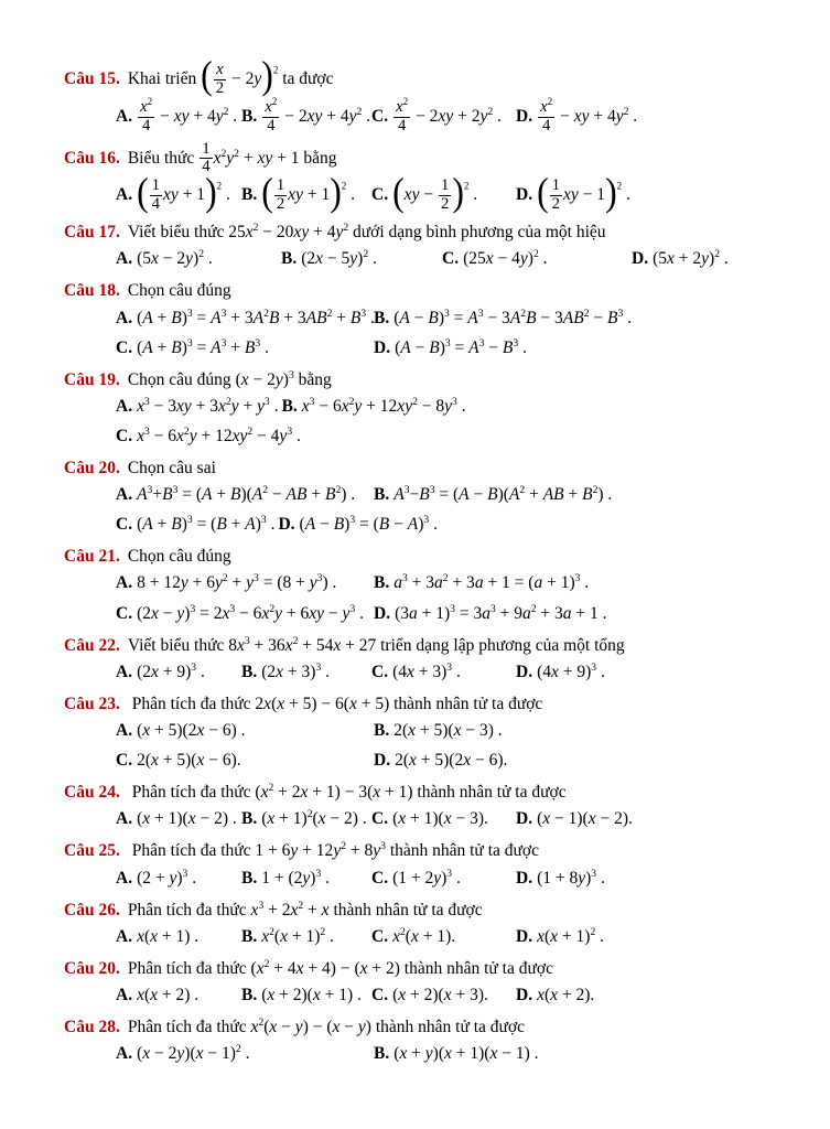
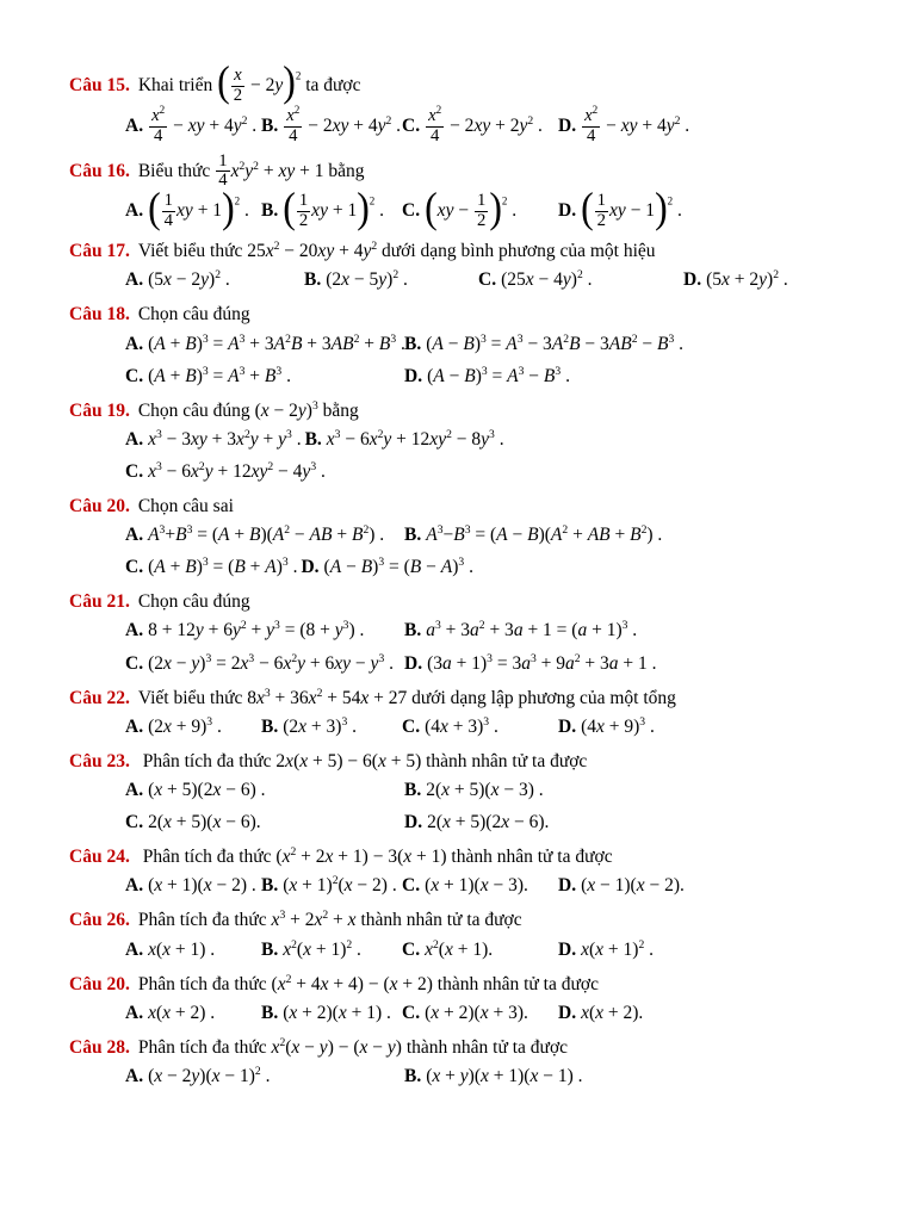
  Câu 15. Khai triển (
  x
  2
  − 2y)2 ta được
  A.
  x2
  4
  − xy + 4y2 .
  B.
  x2
  4
  − 2xy + 4y2 .
  C.
  x2
  4
  − 2xy + 2y2 .
  D.
  x2
  4
  − xy + 4y2 .
  Câu 16. Biểu thức
  1
  4
  x2y2 + xy + 1 bằng
  A. (
  1
  4
  xy + 1)2 .
  B. (
  1
  2
  xy + 1)2 .
  C. (xy −
  1
  2
  )2 .
  D. (
  1
  2
  xy − 1)2 .
  Câu 17. Viết biểu thức 25x2 − 20xy + 4y2 dưới dạng bình phương của một hiệu
  A. (5x − 2y)2 .
  B. (2x − 5y)2 .
  C. (25x − 4y)2 .
  D. (5x + 2y)2 .
  Câu 18. Chọn câu đúng
  A. (A + B)3 = A3 + 3A2B + 3AB2 + B3 .
  B. (A − B)3 = A3 − 3A2B − 3AB2 − B3 .
  C. (A + B)3 = A3 + B3 .
  D. (A − B)3 = A3 − B3 .
  Câu 19. Chọn câu đúng (x − 2y)3 bằng
  A. x3 − 3xy + 3x2y + y3 . B. x3 − 6x2y + 12xy2 − 8y3 .
  C. x3 − 6x2y + 12xy2 − 4y3 .
  Câu 20. Chọn câu sai
  A. A3+B3 = (A + B)(A2 − AB + B2) .
  B. A3−B3 = (A − B)(A2 + AB + B2) .
  C. (A + B)3 = (B + A)3 . D. (A − B)3 = (B − A)3 .
  Câu 21. Chọn câu đúng
  A. 8 + 12y + 6y2 + y3 = (8 + y3) .
  B. a3 + 3a2 + 3a + 1 = (a + 1)3 .
  C. (2x − y)3 = 2x3 − 6x2y + 6xy − y3 .
  D. (3a + 1)3 = 3a3 + 9a2 + 3a + 1 .
- Câu 22. Viết biểu thức 8x3 + 36x2 + 54x + 27 triển dạng lập phương của một tổng
+ Câu 22. Viết biểu thức 8x3 + 36x2 + 54x + 27 dưới dạng lập phương của một tổng
  A. (2x + 9)3 .
  B. (2x + 3)3 .
  C. (4x + 3)3 .
  D. (4x + 9)3 .
  Câu 23. Phân tích đa thức 2x(x + 5) − 6(x + 5) thành nhân tử ta được
  A. (x + 5)(2x − 6) .
  B. 2(x + 5)(x − 3) .
  C. 2(x + 5)(x − 6).
  D. 2(x + 5)(2x − 6).
  Câu 24. Phân tích đa thức (x2 + 2x + 1) − 3(x + 1) thành nhân tử ta được
  A. (x + 1)(x − 2) .
  B. (x + 1)2(x − 2) .
  C. (x + 1)(x − 3).
  D. (x − 1)(x − 2).
- Câu 25. Phân tích đa thức 1 + 6y + 12y2 + 8y3 thành nhân tử ta được
- A. (2 + y)3 .
- B. 1 + (2y)3 .
- C. (1 + 2y)3 .
- D. (1 + 8y)3 .
  Câu 26. Phân tích đa thức x3 + 2x2 + x thành nhân tử ta được
  A. x(x + 1) .
  B. x2(x + 1)2 .
  C. x2(x + 1).
  D. x(x + 1)2 .
  Câu 20. Phân tích đa thức (x2 + 4x + 4) − (x + 2) thành nhân tử ta được
  A. x(x + 2) .
  B. (x + 2)(x + 1) .
  C. (x + 2)(x + 3).
  D. x(x + 2).
  Câu 28. Phân tích đa thức x2(x − y) − (x − y) thành nhân tử ta được
  A. (x − 2y)(x − 1)2 .
  B. (x + y)(x + 1)(x − 1) .
